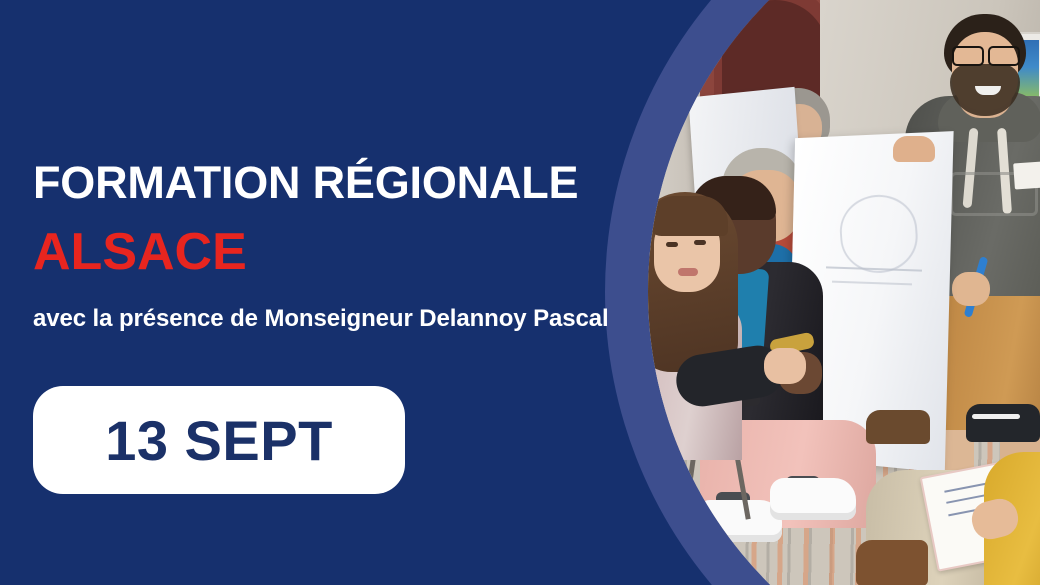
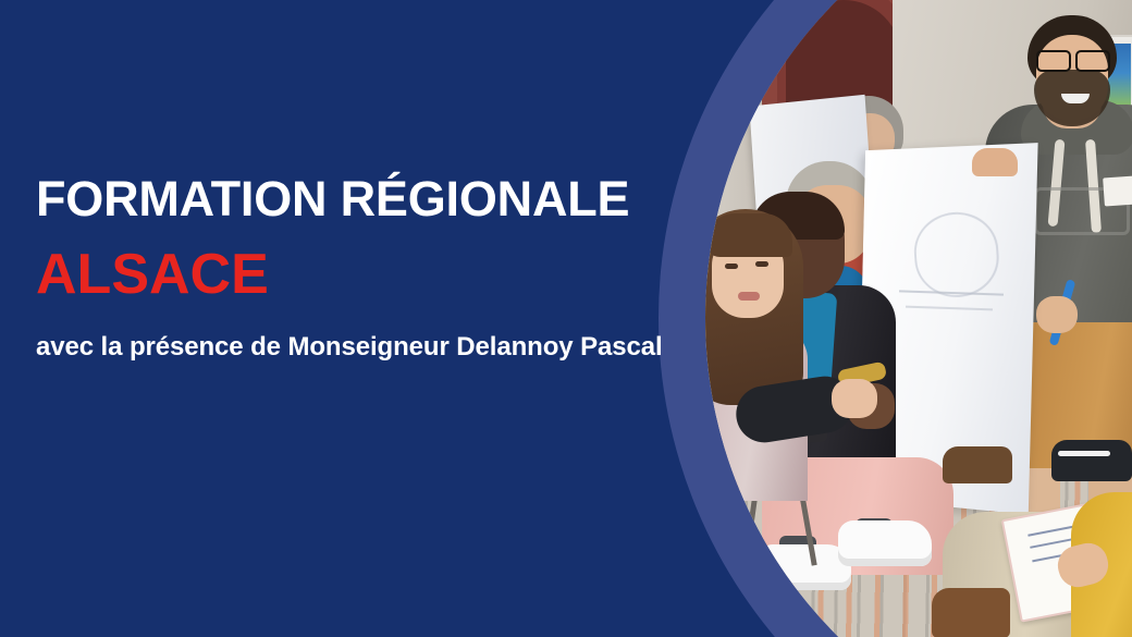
  FORMATION RÉGIONALE
  ALSACE
  avec la présence de Monseigneur Delannoy Pascal
- 13 SEPT
